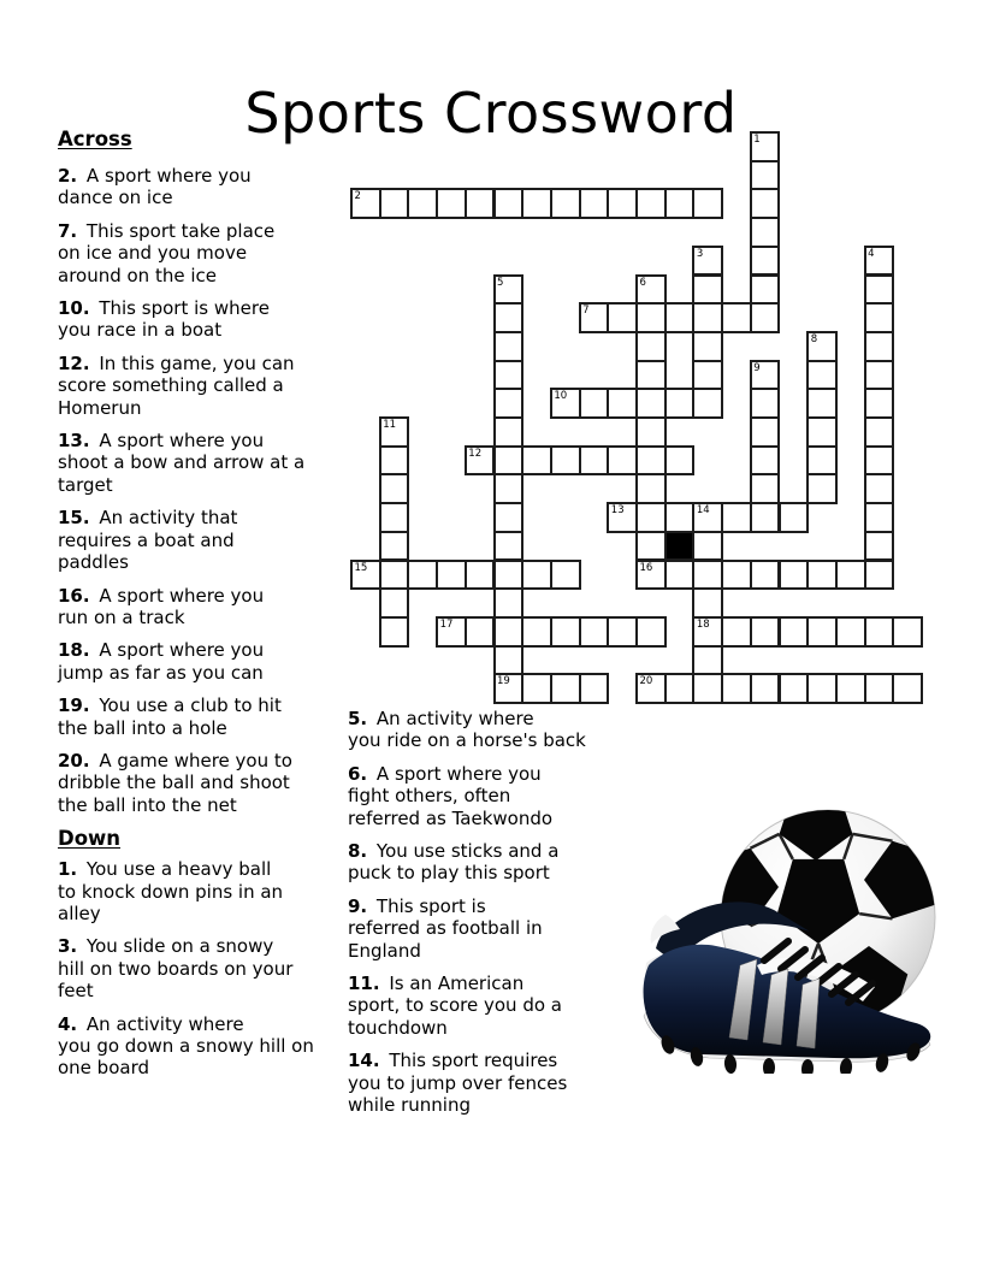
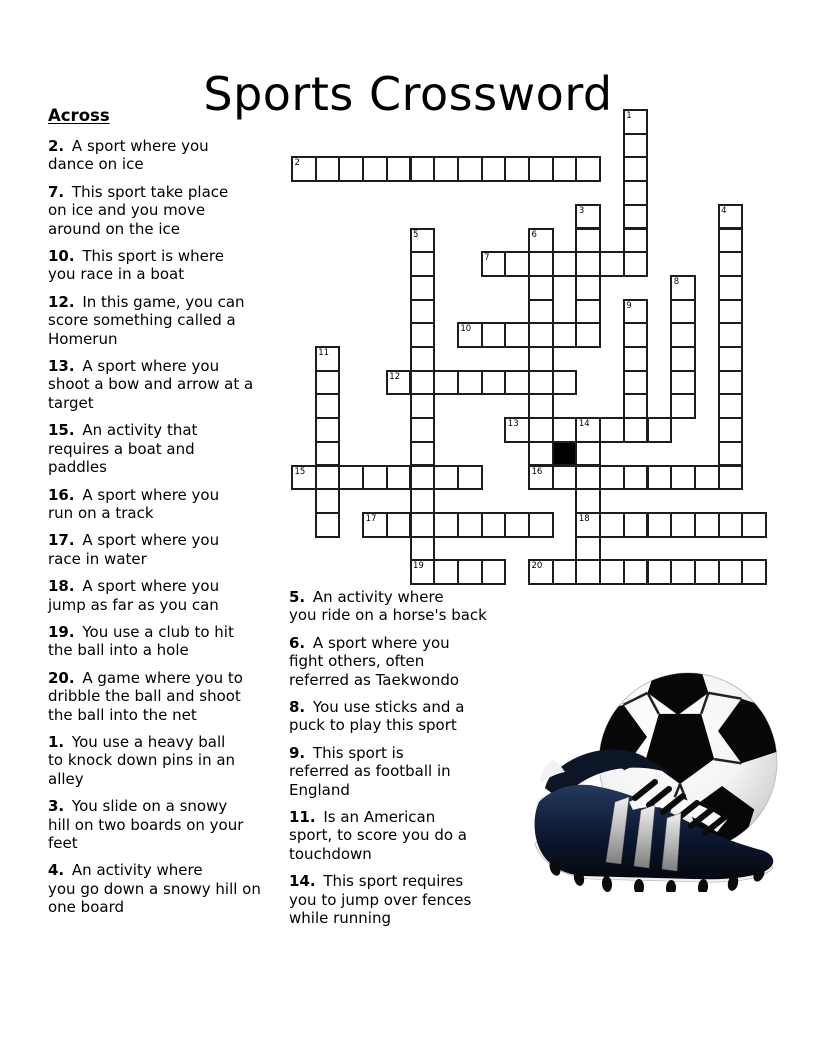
  Sports Crossword
  Across
  2. A sport where you
  dance on ice
  7. This sport take place
  on ice and you move
  around on the ice
  10. This sport is where
  you race in a boat
  12. In this game, you can
  score something called a
  Homerun
  13. A sport where you
  shoot a bow and arrow at a
  target
  15. An activity that
  requires a boat and
  paddles
  16. A sport where you
  run on a track
+ 17. A sport where you
+ race in water
  18. A sport where you
  jump as far as you can
  19. You use a club to hit
  the ball into a hole
  20. A game where you to
  dribble the ball and shoot
  the ball into the net
- Down
  1. You use a heavy ball
  to knock down pins in an
  alley
  3. You slide on a snowy
  hill on two boards on your
  feet
  4. An activity where
  you go down a snowy hill on
  one board
  5. An activity where
  you ride on a horse's back
  6. A sport where you
  fight others, often
  referred as Taekwondo
  8. You use sticks and a
  puck to play this sport
  9. This sport is
  referred as football in
  England
  11. Is an American
  sport, to score you do a
  touchdown
  14. This sport requires
  you to jump over fences
  while running
  1
  2
  3
  4
  5
  6
  7
  8
  9
  10
  11
  12
  13
  14
  15
  16
  17
  18
  19
  20
